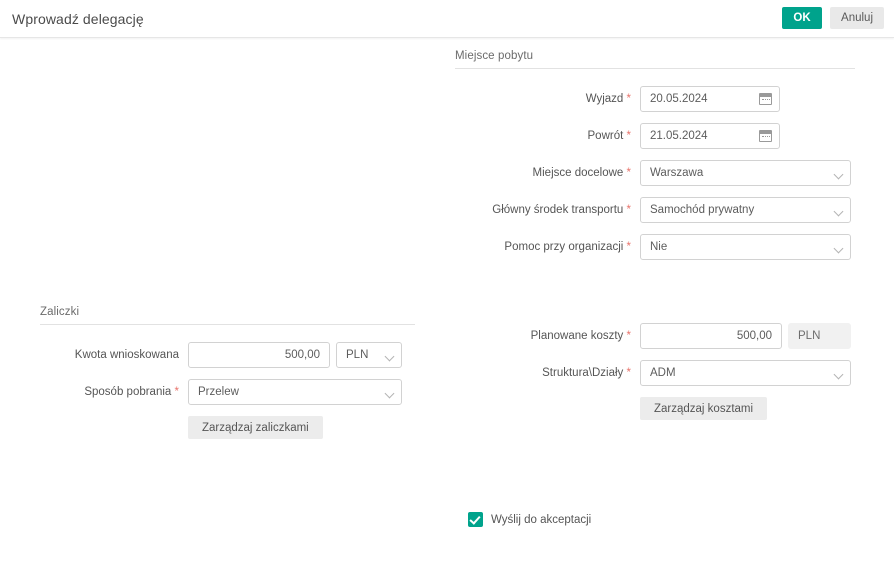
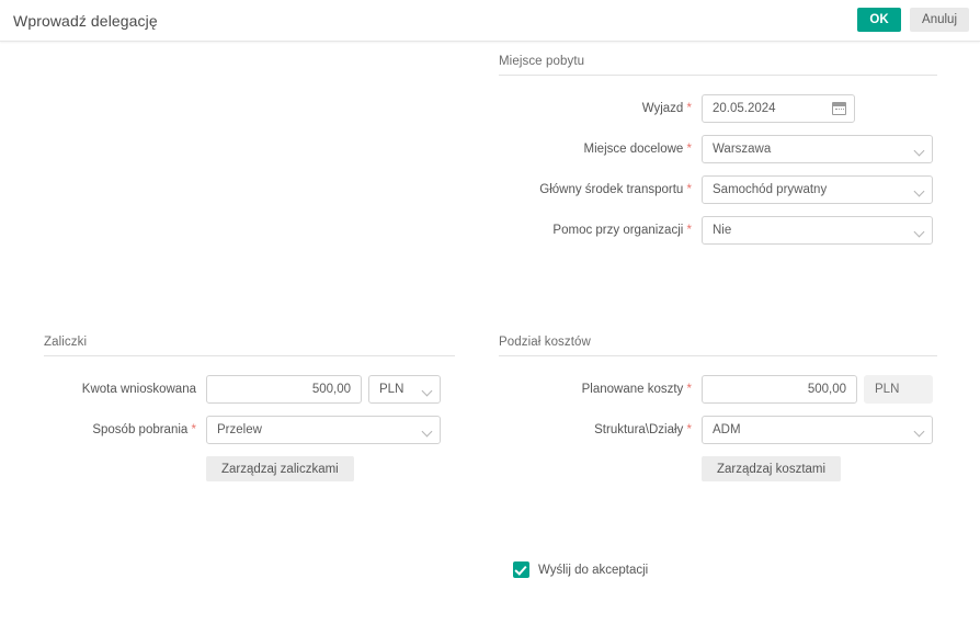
  Wprowadź delegację
  OK
  Anuluj
  Miejsce pobytu
  Wyjazd *
  20.05.2024
- Powrót *
- 21.05.2024
  Miejsce docelowe *
  Warszawa
  Główny środek transportu *
  Samochód prywatny
  Pomoc przy organizacji *
  Nie
  Zaliczki
  Kwota wnioskowana
  500,00
  PLN
  Sposób pobrania *
  Przelew
  Zarządzaj zaliczkami
+ Podział kosztów
  Planowane koszty *
  500,00
  PLN
  Struktura\Działy *
  ADM
  Zarządzaj kosztami
  Wyślij do akceptacji
